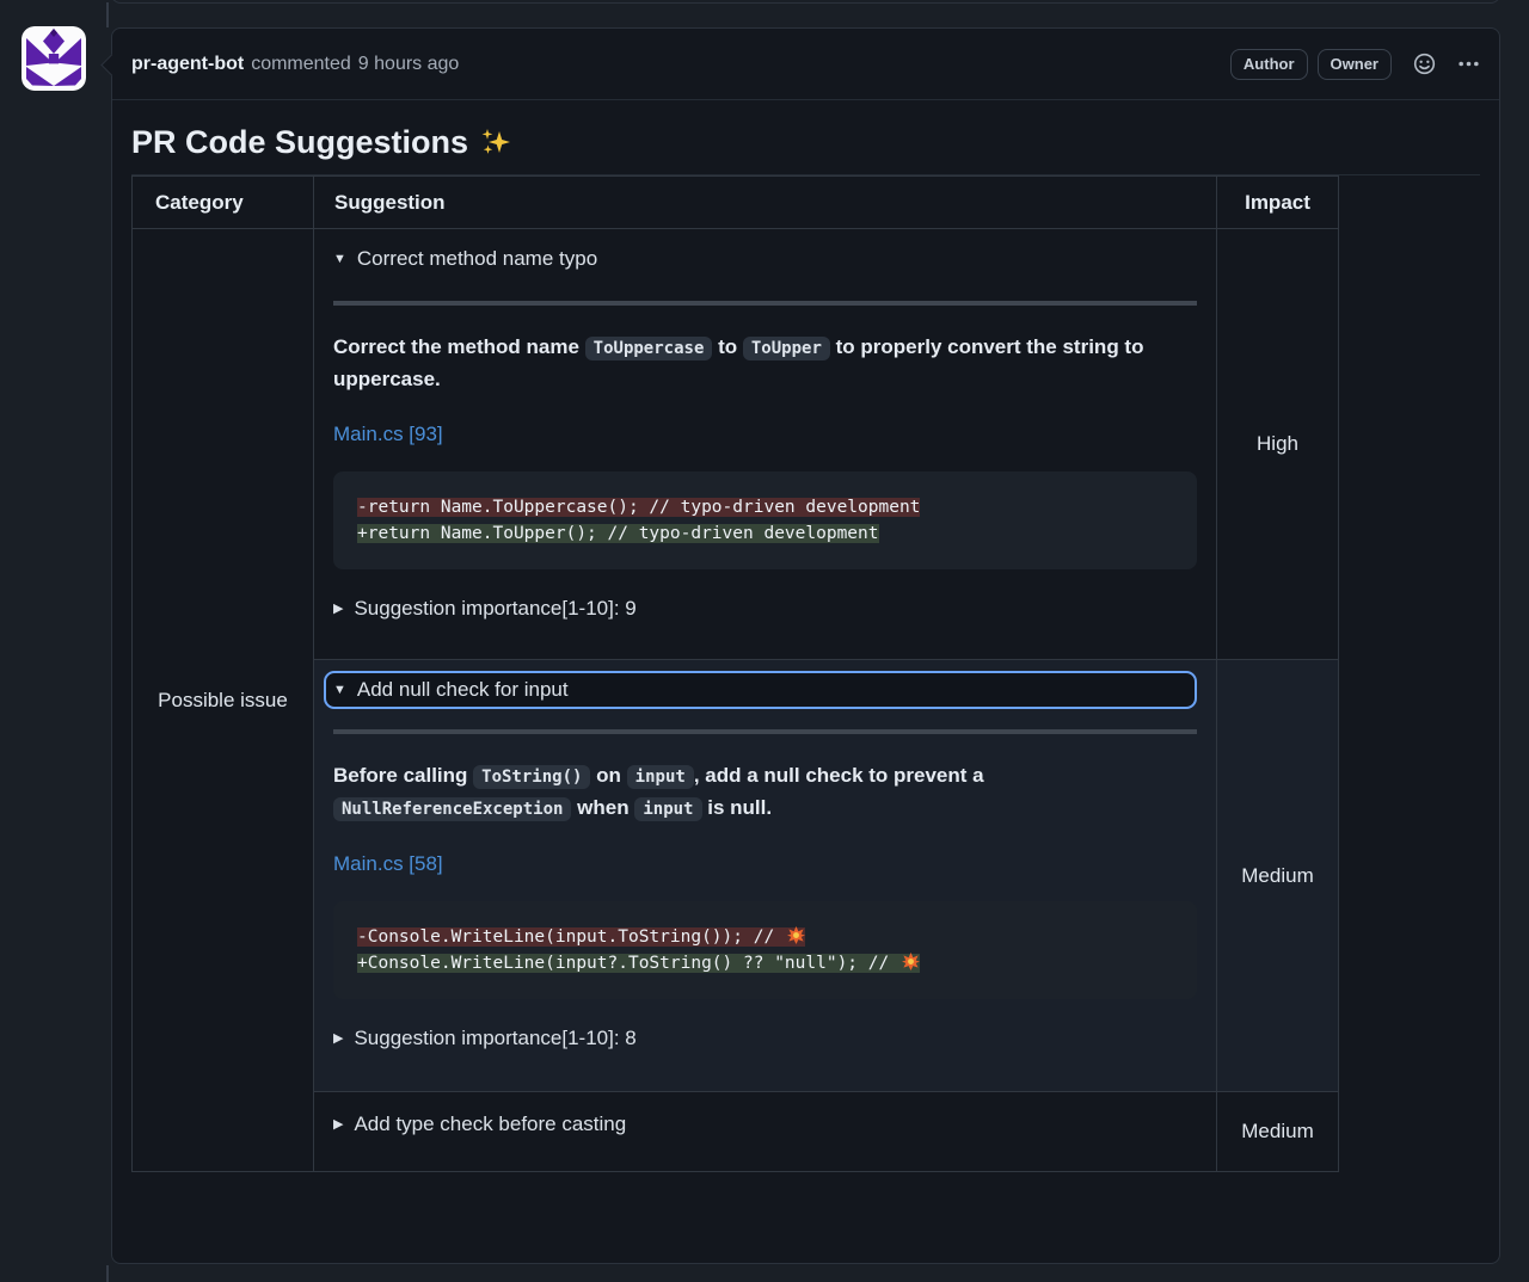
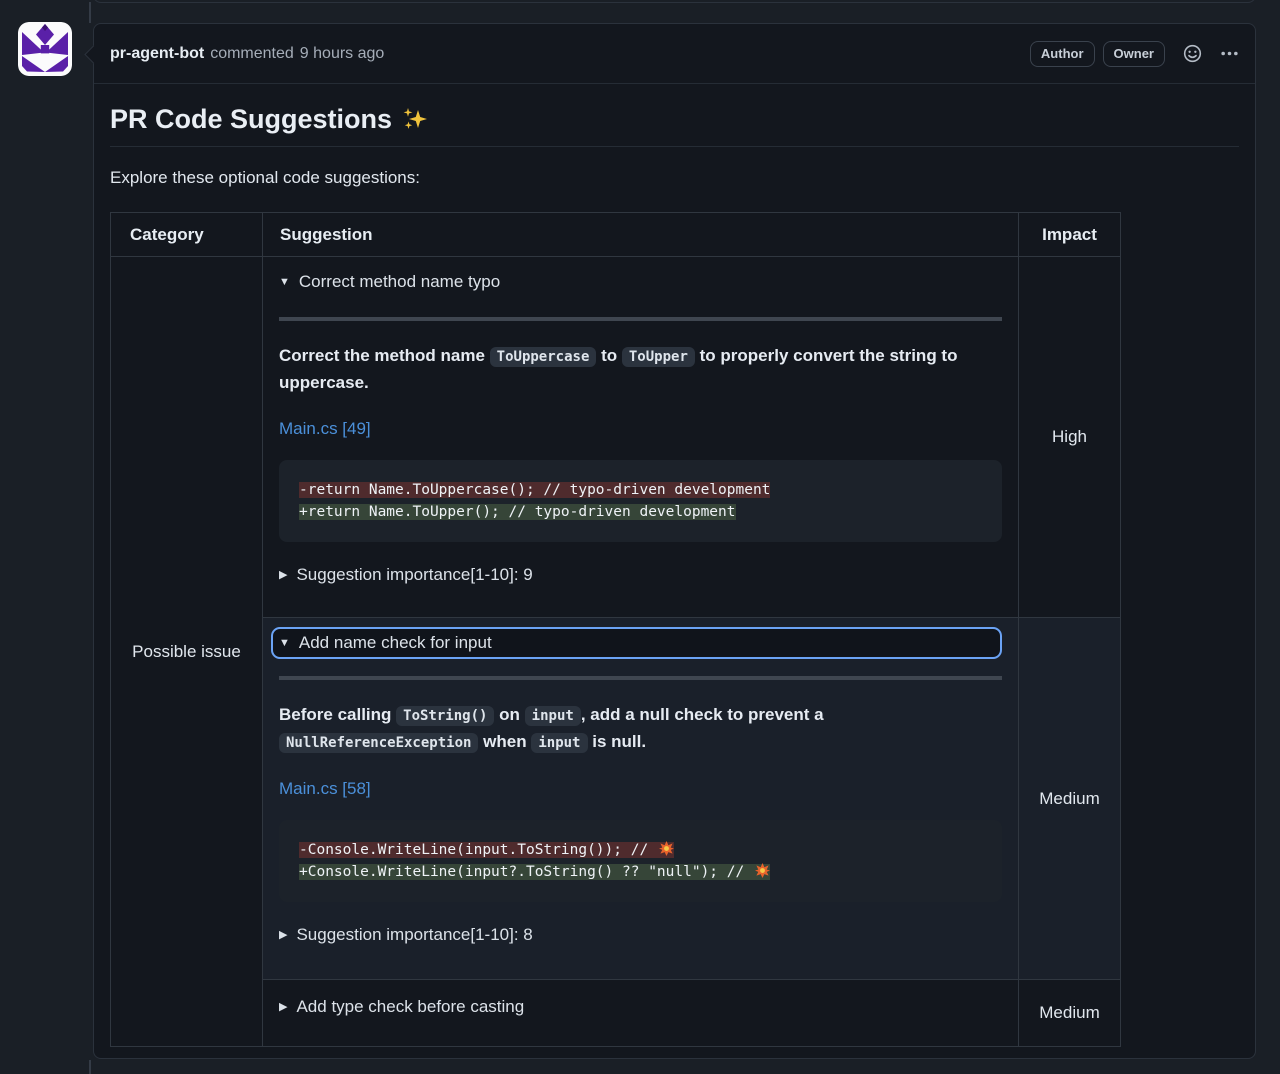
  pr-agent-bot
  commented
  9 hours ago
  Author
  Owner
  PR Code Suggestions
+ Explore these optional code suggestions:
  Category	Suggestion	Impact
- Possible issue	▼ Correct method name typo Correct the method name ToUppercase to ToUpper to properly convert the string to uppercase. Main.cs [93] -return Name.ToUppercase(); // typo-driven development +return Name.ToUpper(); // typo-driven development ▶ Suggestion importance[1-10]: 9	High
+ Possible issue	▼ Correct method name typo Correct the method name ToUppercase to ToUpper to properly convert the string to uppercase. Main.cs [49] -return Name.ToUppercase(); // typo-driven development +return Name.ToUpper(); // typo-driven development ▶ Suggestion importance[1-10]: 9	High
- ▼ Add null check for input Before calling ToString() on input , add a null check to prevent a NullReferenceException when input is null. Main.cs [58] -Console.WriteLine(input.ToString()); // +Console.WriteLine(input?.ToString() ?? "null"); // ▶ Suggestion importance[1-10]: 8	Medium
+ ▼ Add name check for input Before calling ToString() on input , add a null check to prevent a NullReferenceException when input is null. Main.cs [58] -Console.WriteLine(input.ToString()); // +Console.WriteLine(input?.ToString() ?? "null"); // ▶ Suggestion importance[1-10]: 8	Medium
  ▶ Add type check before casting	Medium
